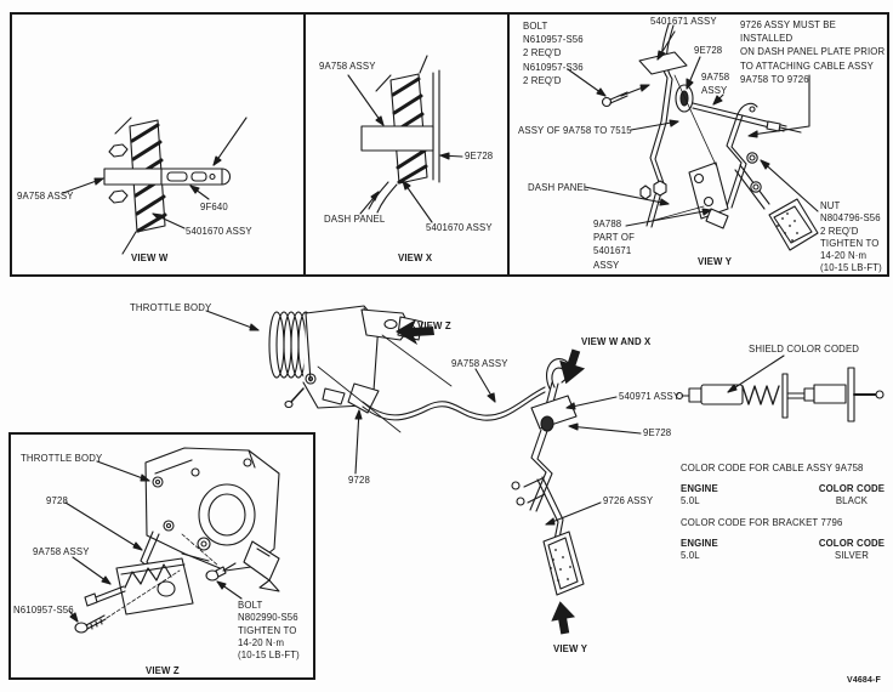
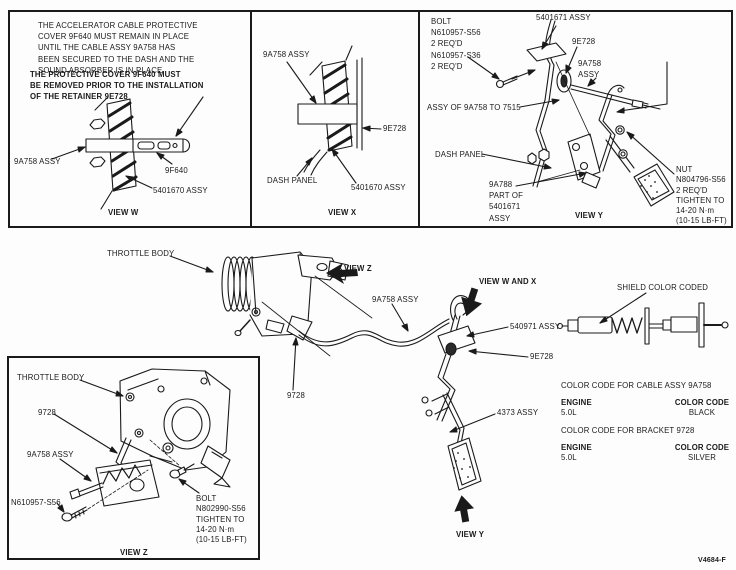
+ THE ACCELERATOR CABLE PROTECTIVE
+ COVER 9F640 MUST REMAIN IN PLACE
+ UNTIL THE CABLE ASSY 9A758 HAS
+ BEEN SECURED TO THE DASH AND THE
+ SOUND ABSORBER IS IN PLACE.
+ THE PROTECTIVE COVER 9F640 MUST
+ BE REMOVED PRIOR TO THE INSTALLATION
+ OF THE RETAINER 9E728
  9A758 ASSY
  9F640
  5401670 ASSY
  VIEW W
  9A758 ASSY
  9E728
  DASH PANEL
  5401670 ASSY
  VIEW X
  BOLT
  N610957-S56
  2 REQ'D
  N610957-S36
  2 REQ'D
  5401671 ASSY
  9E728
- 9726 ASSY MUST BE
- INSTALLED
- ON DASH PANEL PLATE PRIOR
- TO ATTACHING CABLE ASSY
- 9A758 TO 9726
  9A758
  ASSY
  ASSY OF 9A758 TO 7515
  DASH PANEL
  9A788
  PART OF
  5401671
  ASSY
  NUT
  N804796-S56
  2 REQ'D
  TIGHTEN TO
  14-20 N·m
  (10-15 LB-FT)
  VIEW Y
  THROTTLE BODY
  VIEW Z
  9A758 ASSY
  VIEW W AND X
  540971 ASSY
  9E728
  9728
- 9726 ASSY
+ 4373 ASSY
  VIEW Y
  SHIELD COLOR CODED
  COLOR CODE FOR CABLE ASSY 9A758
  ENGINE
  COLOR CODE
  5.0L
  BLACK
- COLOR CODE FOR BRACKET 7796
+ COLOR CODE FOR BRACKET 9728
  ENGINE
  COLOR CODE
  5.0L
  SILVER
  THROTTLE BODY
  9728
  9A758 ASSY
  N610957-S56
  BOLT
  N802990-S56
  TIGHTEN TO
  14-20 N·m
  (10-15 LB-FT)
  VIEW Z
